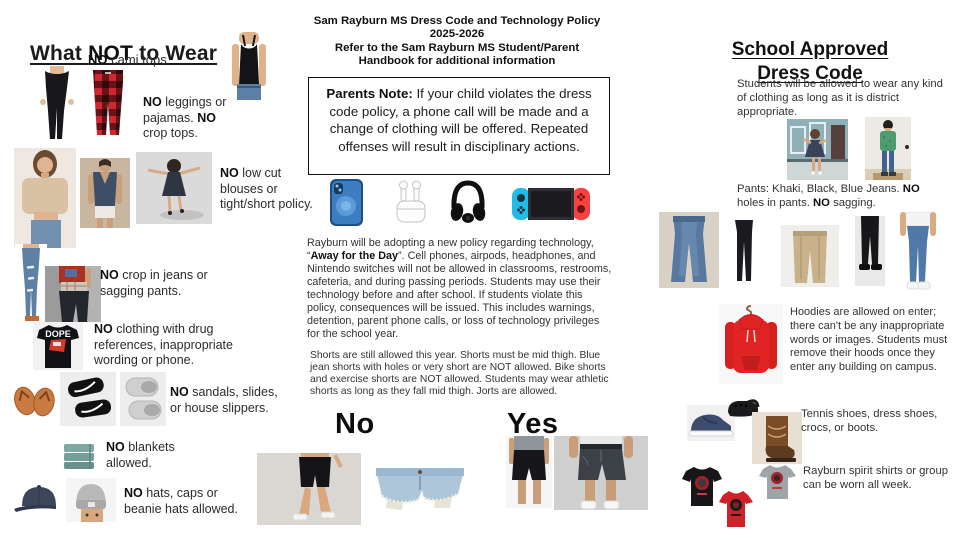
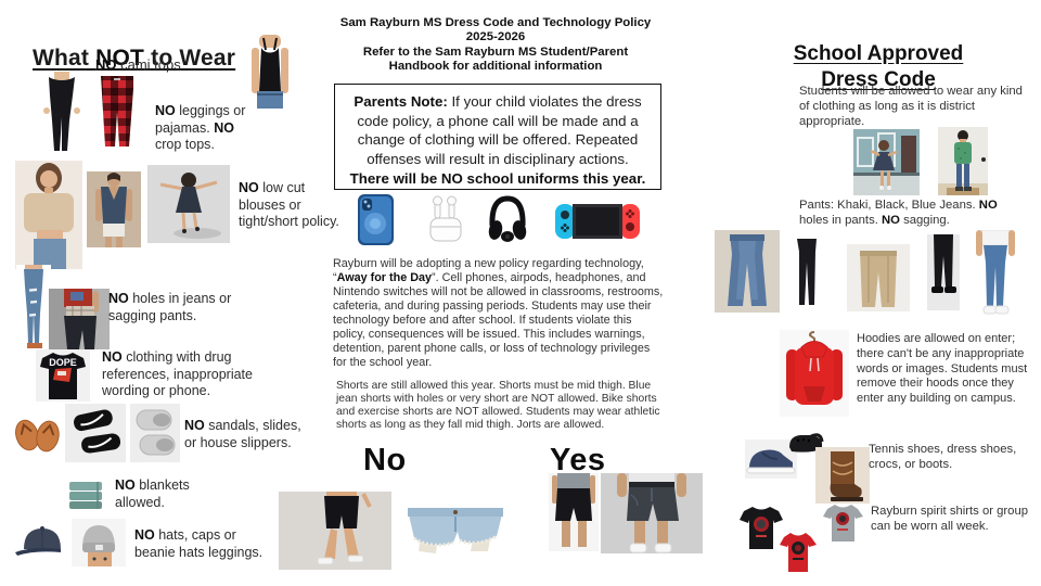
  What NOT to Wear
  NO cami tops
  NO leggings or pajamas. NO crop tops.
  NO low cut blouses or tight/short policy.
- NO crop in jeans or sagging pants.
+ NO holes in jeans or sagging pants.
  DOPE
  NO clothing with drug references, inappropriate wording or phone.
  NO sandals, slides, or house slippers.
  NO blankets allowed.
- NO hats, caps or beanie hats allowed.
+ NO hats, caps or beanie hats leggings.
  Sam Rayburn MS Dress Code and Technology Policy
  2025-2026
  Refer to the Sam Rayburn MS Student/Parent
  Handbook for additional information
  Parents Note: If your child violates the dress code policy, a phone call will be made and a change of clothing will be offered. Repeated offenses will result in disciplinary actions.
+ There will be NO school uniforms this year.
  Rayburn will be adopting a new policy regarding technology, “Away for the Day”. Cell phones, airpods, headphones, and Nintendo switches will not be allowed in classrooms, restrooms, cafeteria, and during passing periods. Students may use their technology before and after school. If students violate this policy, consequences will be issued. This includes warnings, detention, parent phone calls, or loss of technology privileges for the school year.
  Shorts are still allowed this year. Shorts must be mid thigh. Blue jean shorts with holes or very short are NOT allowed. Bike shorts and exercise shorts are NOT allowed. Students may wear athletic shorts as long as they fall mid thigh. Jorts are allowed.
  No
  Yes
  School Approved
  Dress Code
  Students will be allowed to wear any kind of clothing as long as it is district appropriate.
  Pants: Khaki, Black, Blue Jeans. NO holes in pants. NO sagging.
  Hoodies are allowed on enter; there can't be any inappropriate words or images. Students must remove their hoods once they enter any building on campus.
  Tennis shoes, dress shoes, crocs, or boots.
  Rayburn spirit shirts or group can be worn all week.
